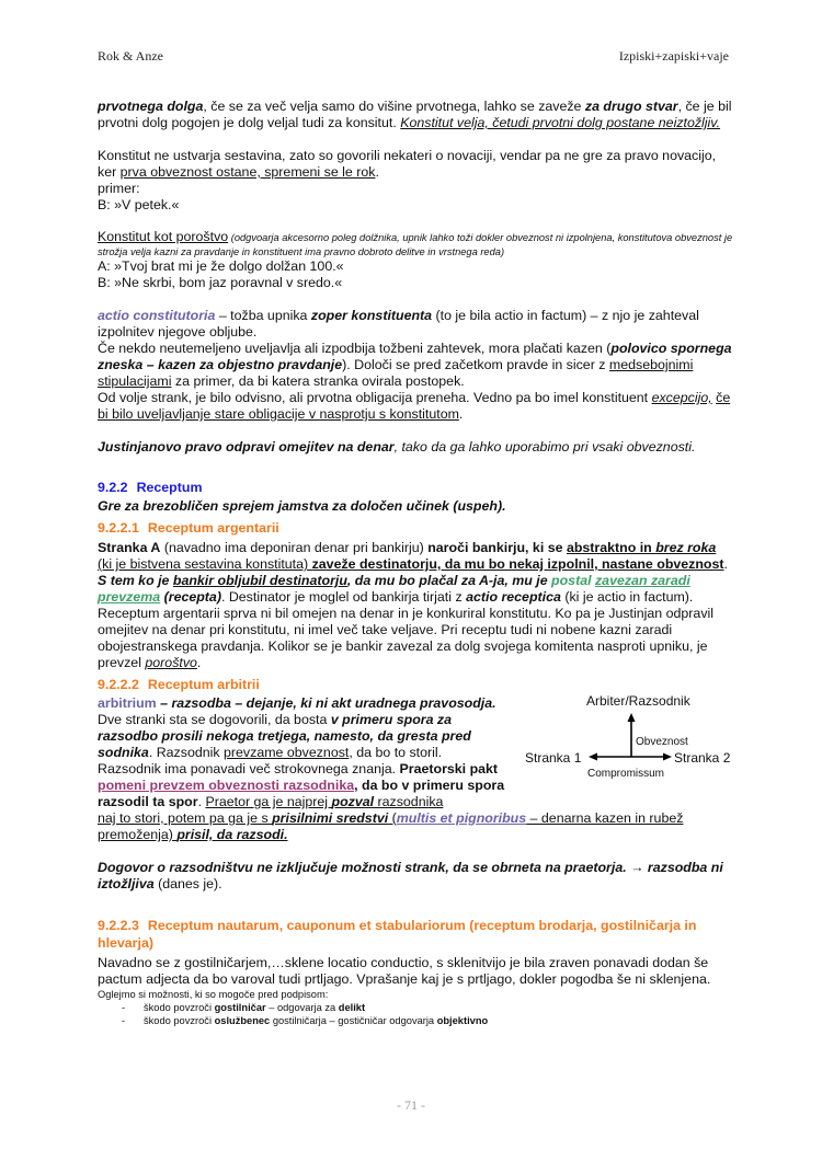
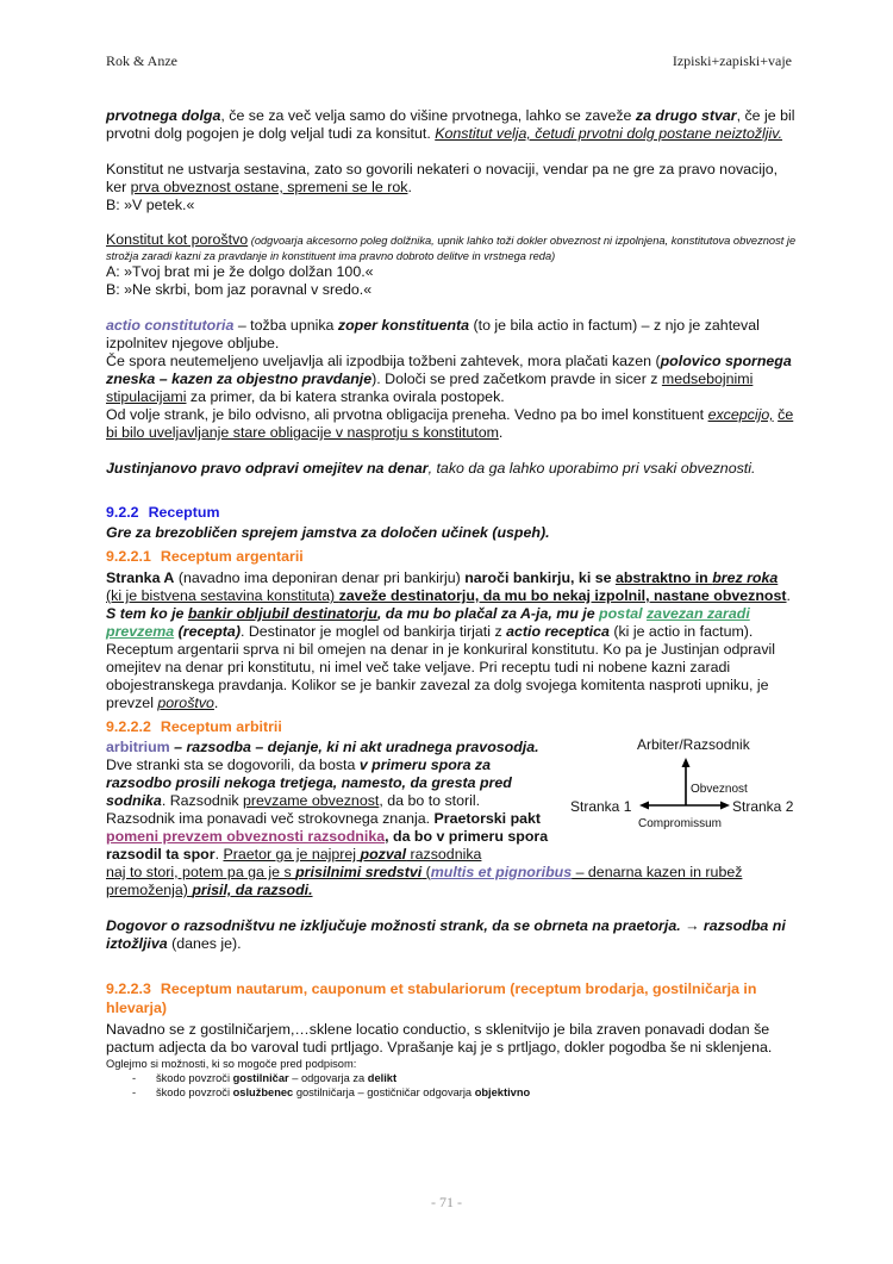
  Rok & Anze
  Izpiski+zapiski+vaje
  prvotnega dolga, če se za več velja samo do višine prvotnega, lahko se zaveže za drugo stvar, če je bil prvotni dolg pogojen je dolg veljal tudi za konsitut. Konstitut velja, četudi prvotni dolg postane neiztožljiv.
  Konstitut ne ustvarja sestavina, zato so govorili nekateri o novaciji, vendar pa ne gre za pravo novacijo, ker prva obveznost ostane, spremeni se le rok.
- primer:
  B: »V petek.«
- Konstitut kot poroštvo (odgvoarja akcesorno poleg dolžnika, upnik lahko toži dokler obveznost ni izpolnjena, konstitutova obveznost je strožja velja kazni za pravdanje in konstituent ima pravno dobroto delitve in vrstnega reda)
+ Konstitut kot poroštvo (odgvoarja akcesorno poleg dolžnika, upnik lahko toži dokler obveznost ni izpolnjena, konstitutova obveznost je strožja zaradi kazni za pravdanje in konstituent ima pravno dobroto delitve in vrstnega reda)
  A: »Tvoj brat mi je že dolgo dolžan 100.«
  B: »Ne skrbi, bom jaz poravnal v sredo.«
  actio constitutoria – tožba upnika zoper konstituenta (to je bila actio in factum) – z njo je zahteval izpolnitev njegove obljube.
- Če nekdo neutemeljeno uveljavlja ali izpodbija tožbeni zahtevek, mora plačati kazen (polovico spornega zneska – kazen za objestno pravdanje). Določi se pred začetkom pravde in sicer z medsebojnimi stipulacijami za primer, da bi katera stranka ovirala postopek.
+ Če spora neutemeljeno uveljavlja ali izpodbija tožbeni zahtevek, mora plačati kazen (polovico spornega zneska – kazen za objestno pravdanje). Določi se pred začetkom pravde in sicer z medsebojnimi stipulacijami za primer, da bi katera stranka ovirala postopek.
  Od volje strank, je bilo odvisno, ali prvotna obligacija preneha. Vedno pa bo imel konstituent excepcijo, če bi bilo uveljavljanje stare obligacije v nasprotju s konstitutom.
  Justinjanovo pravo odpravi omejitev na denar, tako da ga lahko uporabimo pri vsaki obveznosti.
  9.2.2 Receptum
  Gre za brezobličen sprejem jamstva za določen učinek (uspeh).
  9.2.2.1 Receptum argentarii
  Stranka A (navadno ima deponiran denar pri bankirju) naroči bankirju, ki se abstraktno in brez roka (ki je bistvena sestavina konstituta) zaveže destinatorju, da mu bo nekaj izpolnil, nastane obveznost. S tem ko je bankir obljubil destinatorju, da mu bo plačal za A-ja, mu je postal zavezan zaradi prevzema (recepta). Destinator je moglel od bankirja tirjati z actio receptica (ki je actio in factum). Receptum argentarii sprva ni bil omejen na denar in je konkuriral konstitutu. Ko pa je Justinjan odpravil omejitev na denar pri konstitutu, ni imel več take veljave. Pri receptu tudi ni nobene kazni zaradi obojestranskega pravdanja. Kolikor se je bankir zavezal za dolg svojega komitenta nasproti upniku, je prevzel poroštvo.
  9.2.2.2 Receptum arbitrii
  arbitrium – razsodba – dejanje, ki ni akt uradnega pravosodja.
  Dve stranki sta se dogovorili, da bosta v primeru spora za razsodbo prosili nekoga tretjega, namesto, da gresta pred sodnika. Razsodnik prevzame obveznost, da bo to storil.
  Razsodnik ima ponavadi več strokovnega znanja. Praetorski pakt
  pomeni prevzem obveznosti razsodnika, da bo v primeru spora razsodil ta spor. Praetor ga je najprej pozval razsodnika
  naj to stori, potem pa ga je s prisilnimi sredstvi (multis et pignoribus – denarna kazen in rubež premoženja) prisil, da razsodi.
  Arbiter/Razsodnik
  Obveznost
  Stranka 1
  Stranka 2
  Compromissum
  Dogovor o razsodništvu ne izključuje možnosti strank, da se obrneta na praetorja. → razsodba ni iztožljiva (danes je).
  9.2.2.3 Receptum nautarum, cauponum et stabulariorum (receptum brodarja, gostilničarja in hlevarja)
  Navadno se z gostilničarjem,…sklene locatio conductio, s sklenitvijo je bila zraven ponavadi dodan še pactum adjecta da bo varoval tudi prtljago. Vprašanje kaj je s prtljago, dokler pogodba še ni sklenjena.
  Oglejmo si možnosti, ki so mogoče pred podpisom:
  škodo povzroči gostilničar – odgovarja za delikt
  škodo povzroči oslužbenec gostilničarja – gostičničar odgovarja objektivno
  - 71 -
